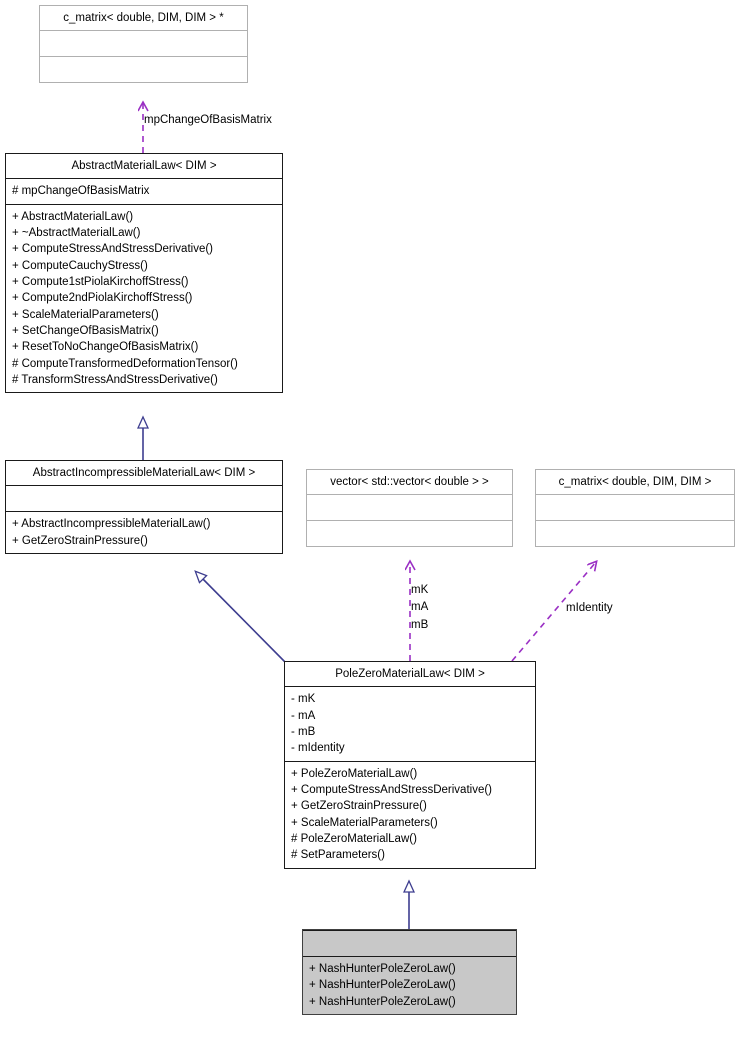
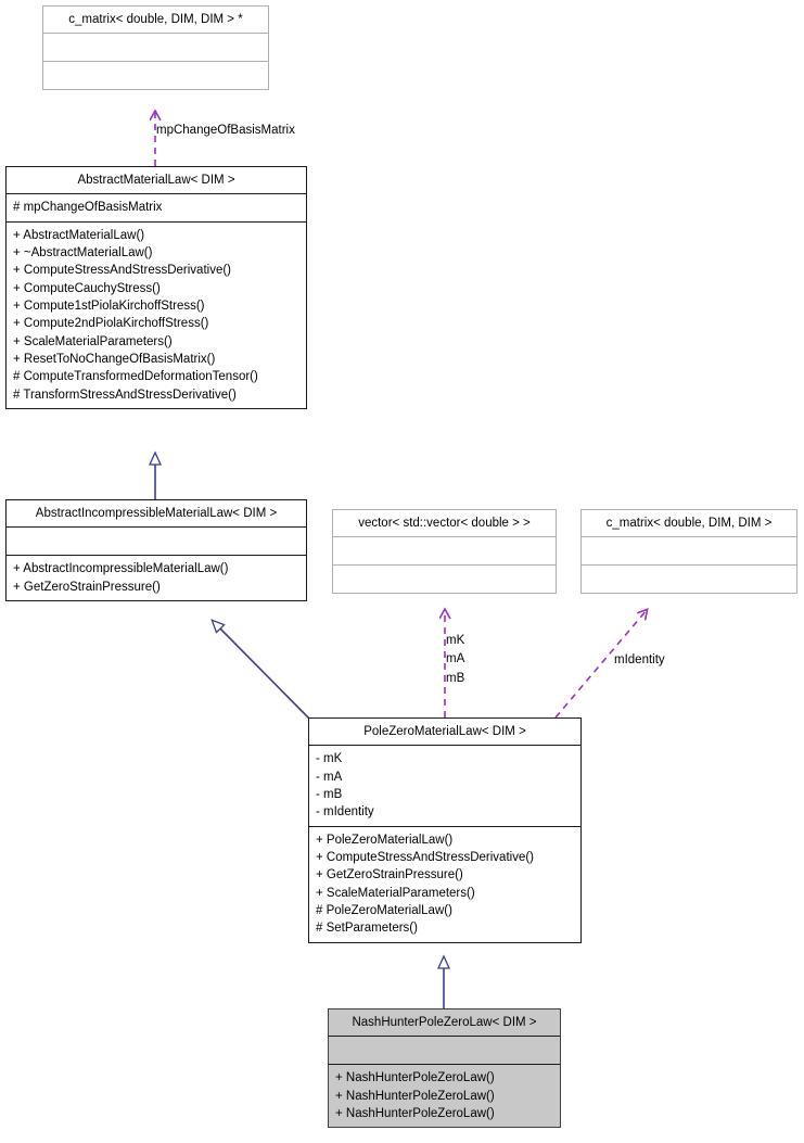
  c_matrix< double, DIM, DIM > *
  mpChangeOfBasisMatrix
  AbstractMaterialLaw< DIM >
  # mpChangeOfBasisMatrix
  + AbstractMaterialLaw()
  + ~AbstractMaterialLaw()
  + ComputeStressAndStressDerivative()
  + ComputeCauchyStress()
  + Compute1stPiolaKirchoffStress()
  + Compute2ndPiolaKirchoffStress()
  + ScaleMaterialParameters()
- + SetChangeOfBasisMatrix()
  + ResetToNoChangeOfBasisMatrix()
  # ComputeTransformedDeformationTensor()
  # TransformStressAndStressDerivative()
  AbstractIncompressibleMaterialLaw< DIM >
  + AbstractIncompressibleMaterialLaw()
  + GetZeroStrainPressure()
  vector< std::vector< double > >
  c_matrix< double, DIM, DIM >
  mK
  mA
  mB
  mIdentity
  PoleZeroMaterialLaw< DIM >
  - mK
  - mA
  - mB
  - mIdentity
  + PoleZeroMaterialLaw()
  + ComputeStressAndStressDerivative()
  + GetZeroStrainPressure()
  + ScaleMaterialParameters()
  # PoleZeroMaterialLaw()
  # SetParameters()
+ NashHunterPoleZeroLaw< DIM >
  + NashHunterPoleZeroLaw()
  + NashHunterPoleZeroLaw()
  + NashHunterPoleZeroLaw()
